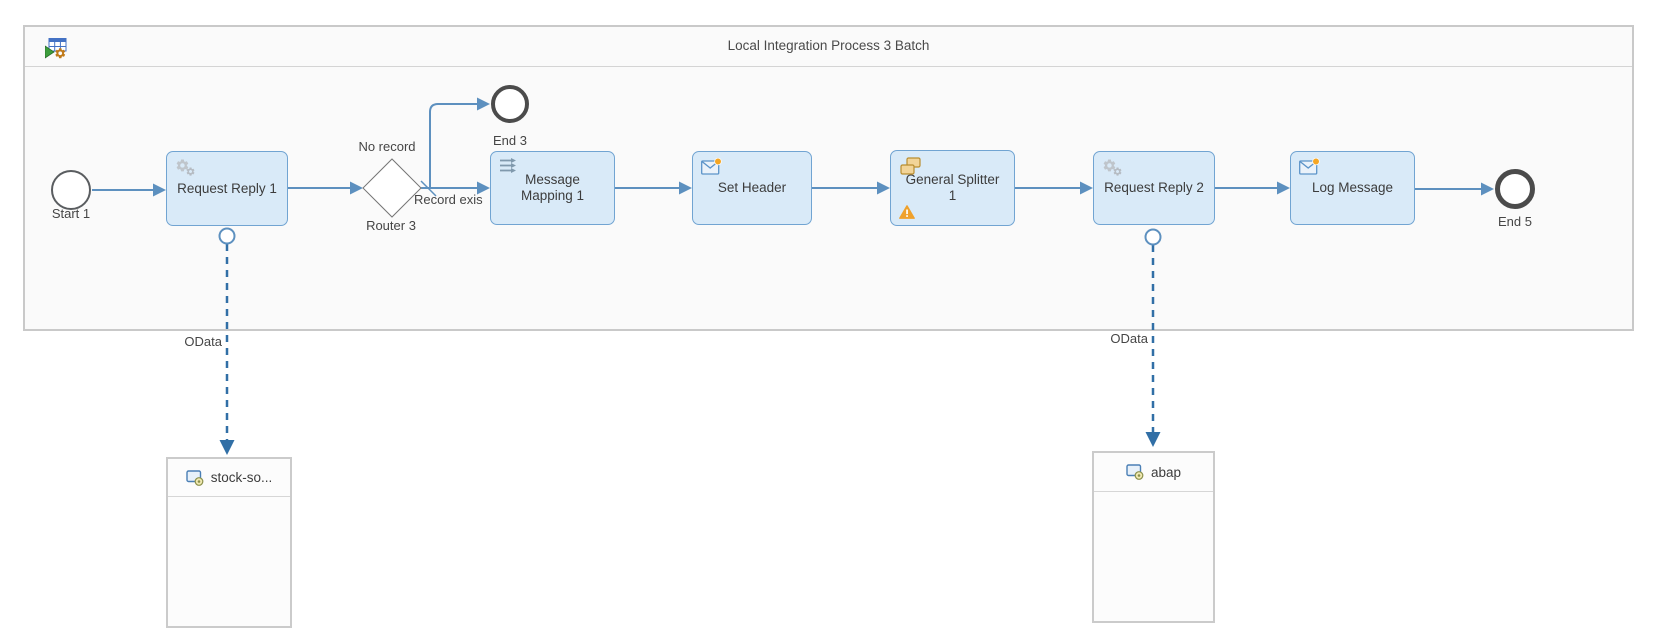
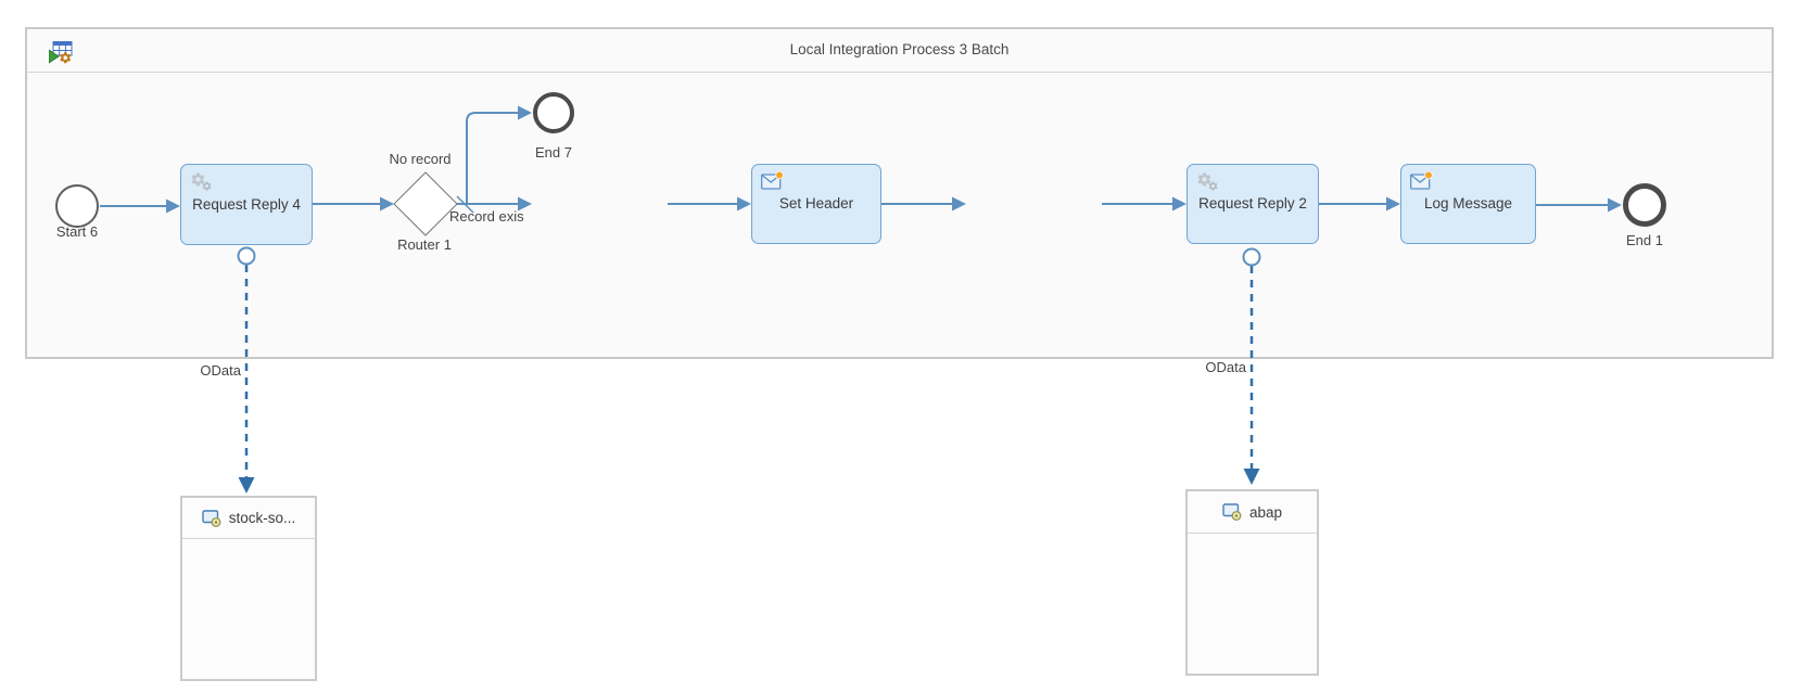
  Local Integration Process 3 Batch
- Start 1
+ Start 6
- End 3
+ End 7
- End 5
+ End 1
  No record
  Record exis
- Router 3
+ Router 1
- Request Reply 1
+ Request Reply 4
- Message Mapping 1
  Set Header
- General Splitter 1
  Request Reply 2
  Log Message
  OData
  OData
  stock-so...
  abap
